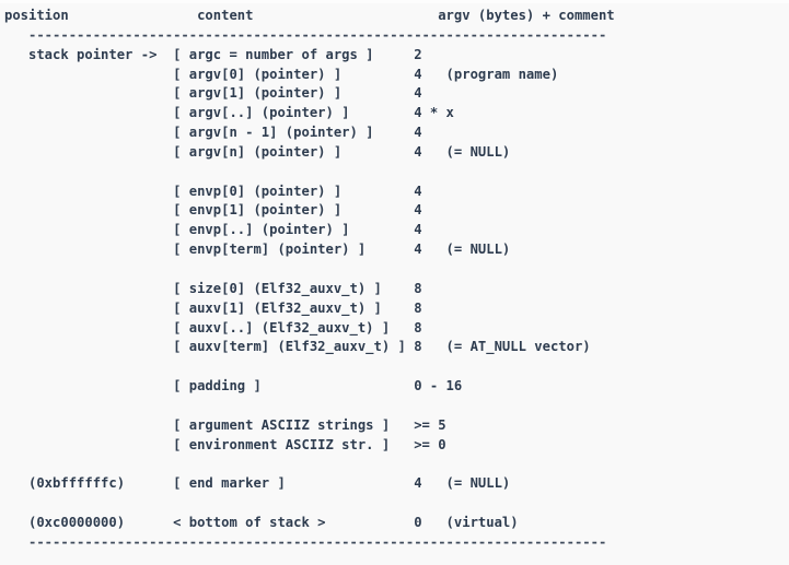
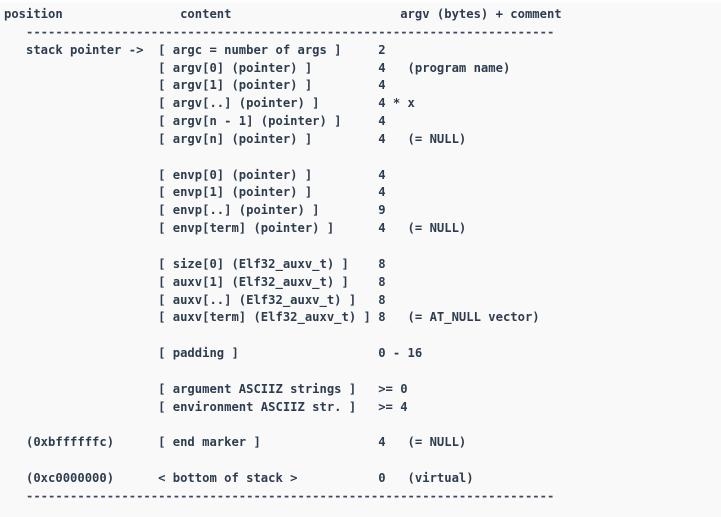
  position content argv (bytes) + comment
  ------------------------------------------------------------------------
  stack pointer -> [ argc = number of args ] 2
  [ argv[0] (pointer) ] 4 (program name)
  [ argv[1] (pointer) ] 4
  [ argv[..] (pointer) ] 4 * x
  [ argv[n - 1] (pointer) ] 4
  [ argv[n] (pointer) ] 4 (= NULL)
  [ envp[0] (pointer) ] 4
  [ envp[1] (pointer) ] 4
- [ envp[..] (pointer) ] 4
+ [ envp[..] (pointer) ] 9
  [ envp[term] (pointer) ] 4 (= NULL)
  [ size[0] (Elf32_auxv_t) ] 8
  [ auxv[1] (Elf32_auxv_t) ] 8
  [ auxv[..] (Elf32_auxv_t) ] 8
  [ auxv[term] (Elf32_auxv_t) ] 8 (= AT_NULL vector)
  [ padding ] 0 - 16
- [ argument ASCIIZ strings ] >= 5
+ [ argument ASCIIZ strings ] >= 0
- [ environment ASCIIZ str. ] >= 0
+ [ environment ASCIIZ str. ] >= 4
  (0xbffffffc) [ end marker ] 4 (= NULL)
  (0xc0000000) < bottom of stack > 0 (virtual)
  ------------------------------------------------------------------------
